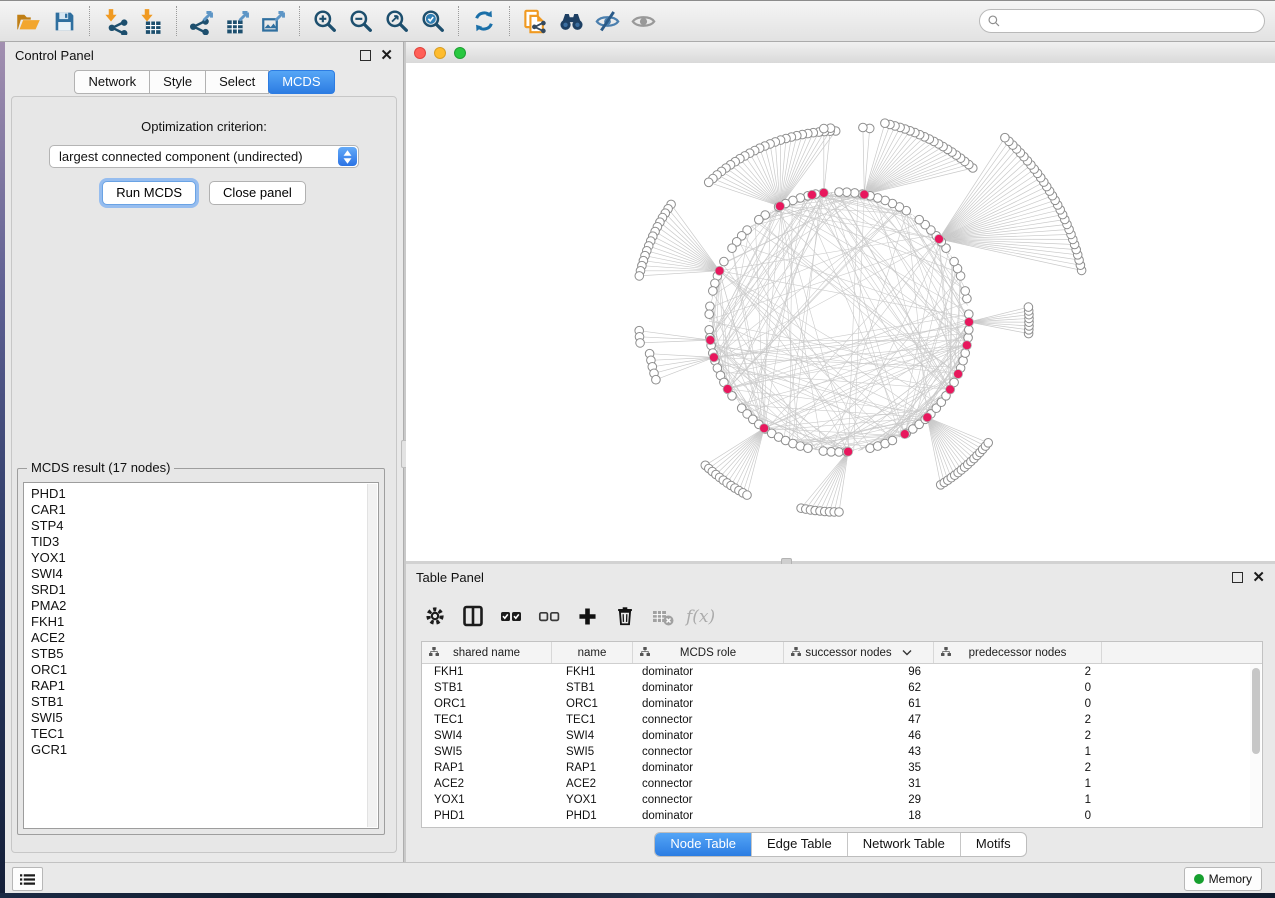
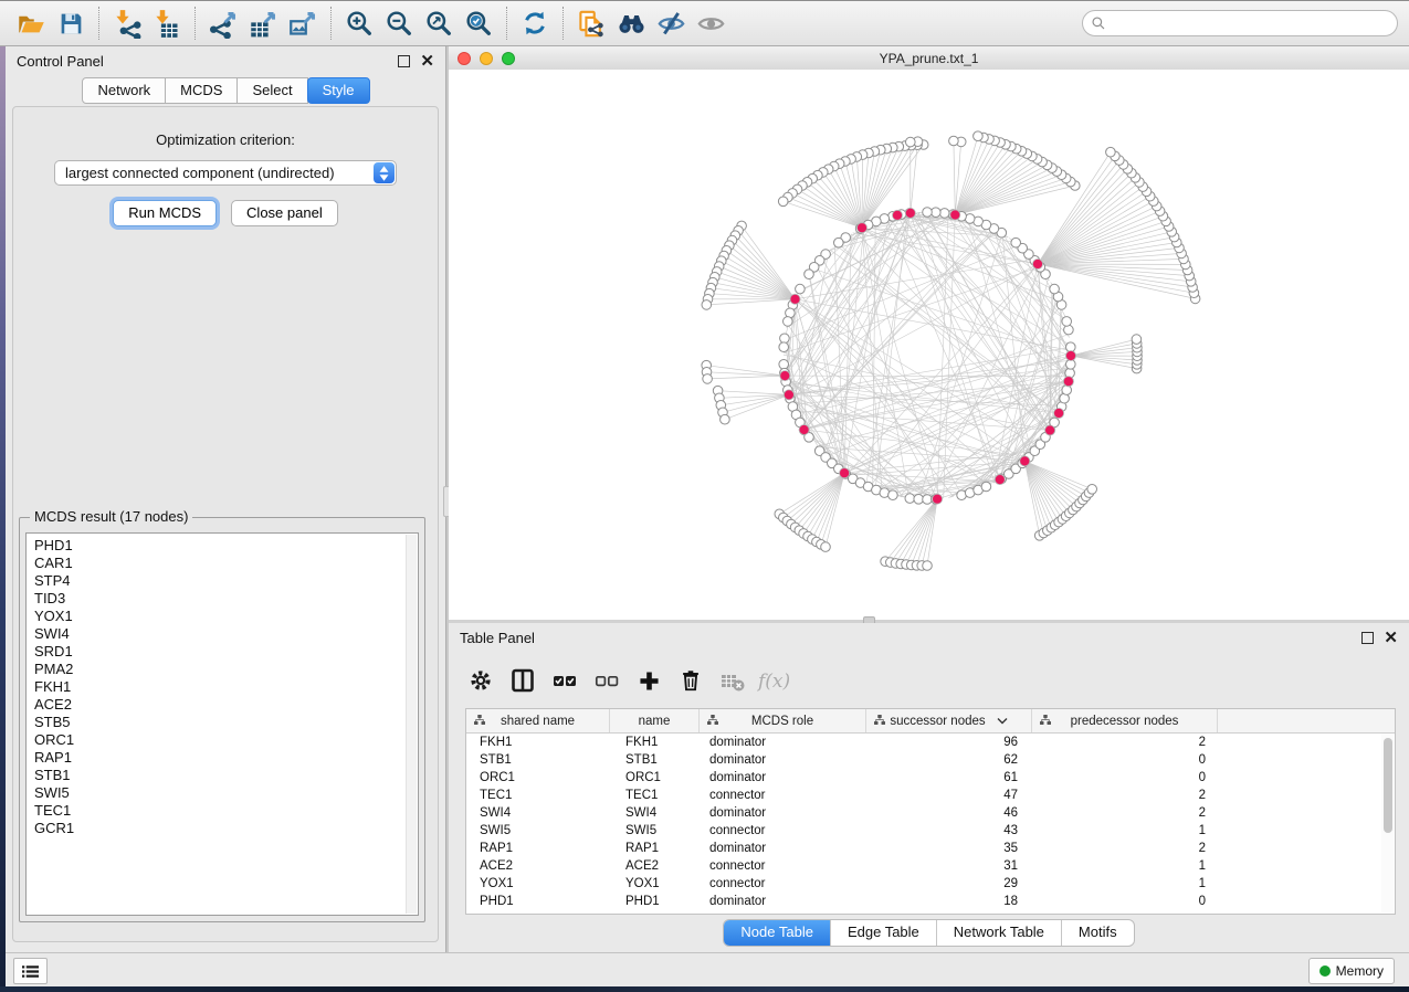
  Control Panel
  ✕
  Network
- Style
+ MCDS
  Select
- MCDS
+ Style
  Optimization criterion:
  largest connected component (undirected)
  Run MCDS
  Close panel
  MCDS result (17 nodes)
  PHD1
  CAR1
  STP4
  TID3
  YOX1
  SWI4
  SRD1
  PMA2
  FKH1
  ACE2
  STB5
  ORC1
  RAP1
  STB1
  SWI5
  TEC1
  GCR1
+ YPA_prune.txt_1
  Table Panel
  ✕
  f(x)
  shared name
  name
  MCDS role
  successor nodes
  predecessor nodes
  FKH1
  FKH1
  dominator
  96
  2
  STB1
  STB1
  dominator
  62
  0
  ORC1
  ORC1
  dominator
  61
  0
  TEC1
  TEC1
  connector
  47
  2
  SWI4
  SWI4
  dominator
  46
  2
  SWI5
  SWI5
  connector
  43
  1
  RAP1
  RAP1
  dominator
  35
  2
  ACE2
  ACE2
  connector
  31
  1
  YOX1
  YOX1
  connector
  29
  1
  PHD1
  PHD1
  dominator
  18
  0
  Node Table
  Edge Table
  Network Table
  Motifs
  Memory
